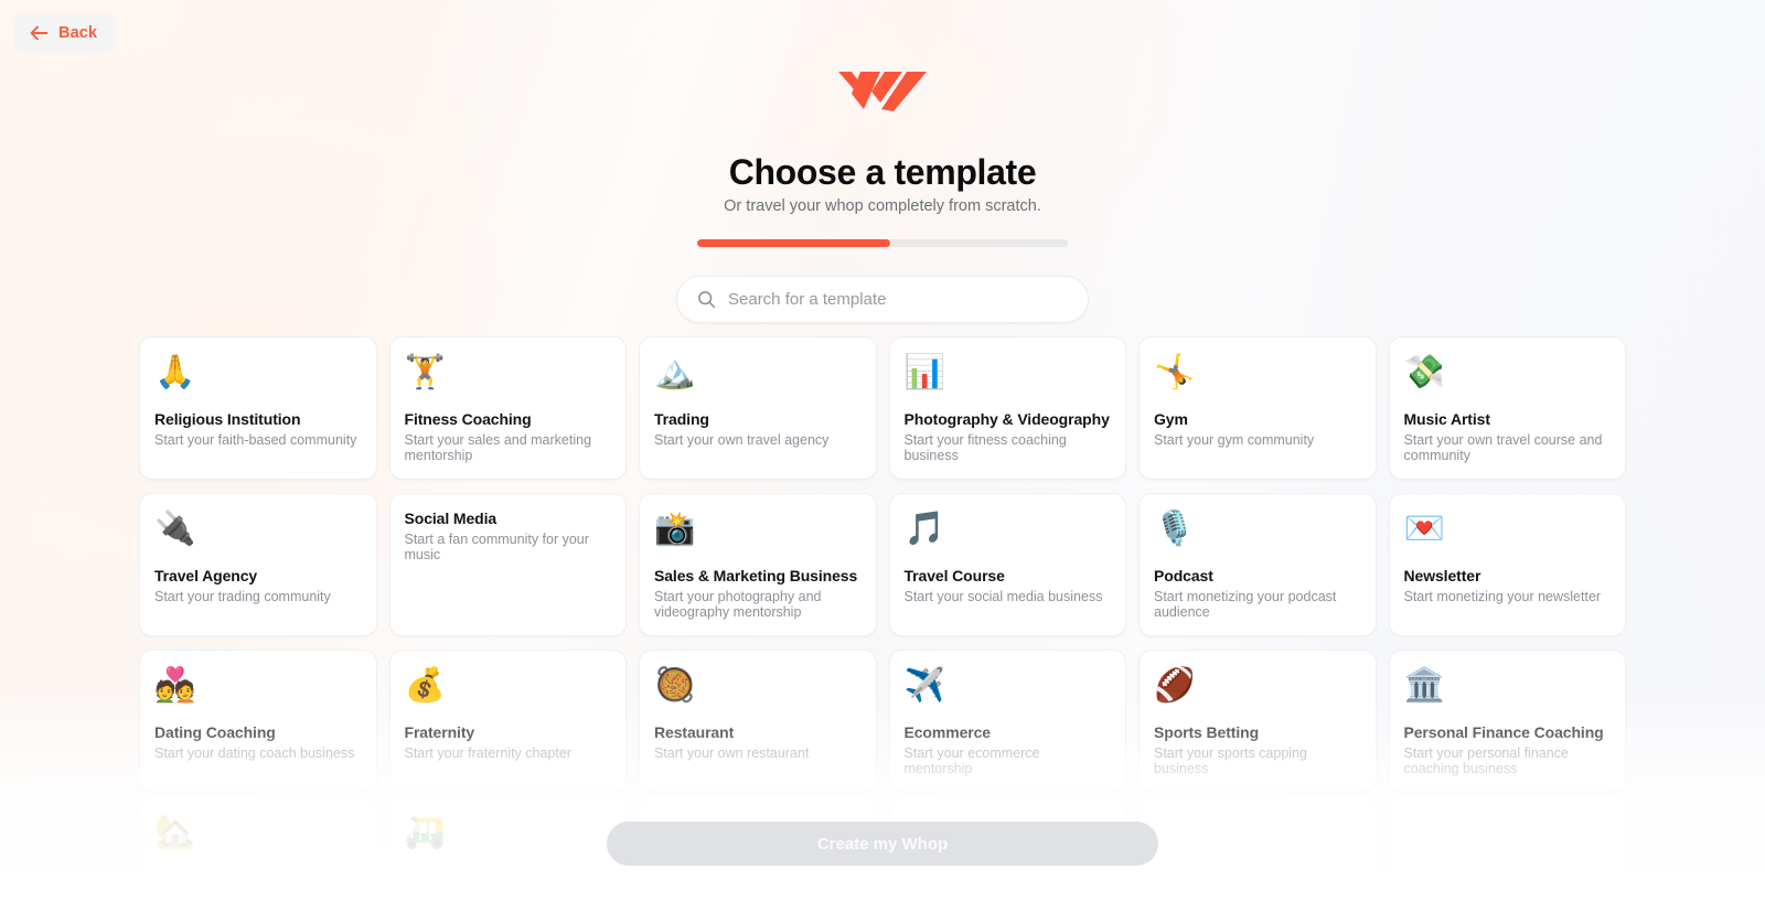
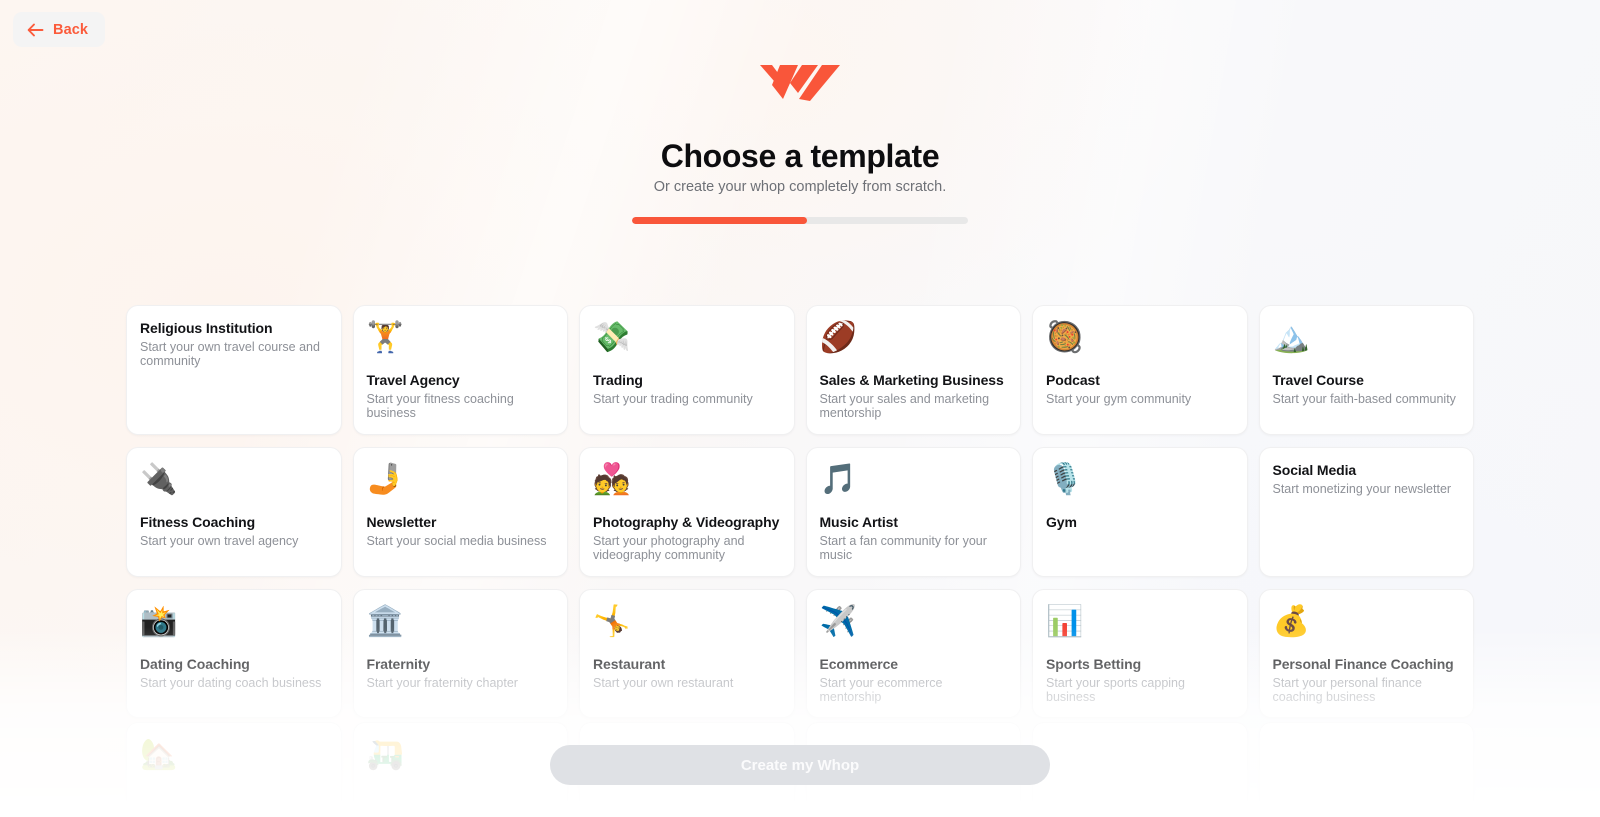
  Back
  Choose a template
- Or travel your whop completely from scratch.
+ Or create your whop completely from scratch.
- Search for a template
- 🙏
  Religious Institution
- Start your faith-based community
+ Start your own travel course and community
  🏋️
- Fitness Coaching
+ Travel Agency
- Start your sales and marketing mentorship
+ Start your fitness coaching business
- 🏔️
+ 💸
  Trading
- Start your own travel agency
+ Start your trading community
- 📊
+ 🏈
- Photography & Videography
+ Sales & Marketing Business
- Start your fitness coaching business
+ Start your sales and marketing mentorship
- 🤸
+ 🥘
- Gym
+ Podcast
  Start your gym community
- 💸
+ 🏔️
- Music Artist
+ Travel Course
- Start your own travel course and community
+ Start your faith-based community
  🔌
- Travel Agency
+ Fitness Coaching
- Start your trading community
+ Start your own travel agency
+ 🤳
- Social Media
+ Newsletter
- Start a fan community for your music
+ Start your social media business
- 📸
+ 💑
- Sales & Marketing Business
+ Photography & Videography
- Start your photography and videography mentorship
+ Start your photography and videography community
  🎵
- Travel Course
+ Music Artist
- Start your social media business
+ Start a fan community for your music
  🎙️
- Podcast
+ Gym
- Start monetizing your podcast audience
- 💌
- Newsletter
+ Social Media
  Start monetizing your newsletter
- 💑
+ 📸
- 💰
+ 🏛️
- 🥘
+ 🤸
  ✈️
- 🏈
+ 📊
- 🏛️
+ 💰
  Create my Whop
